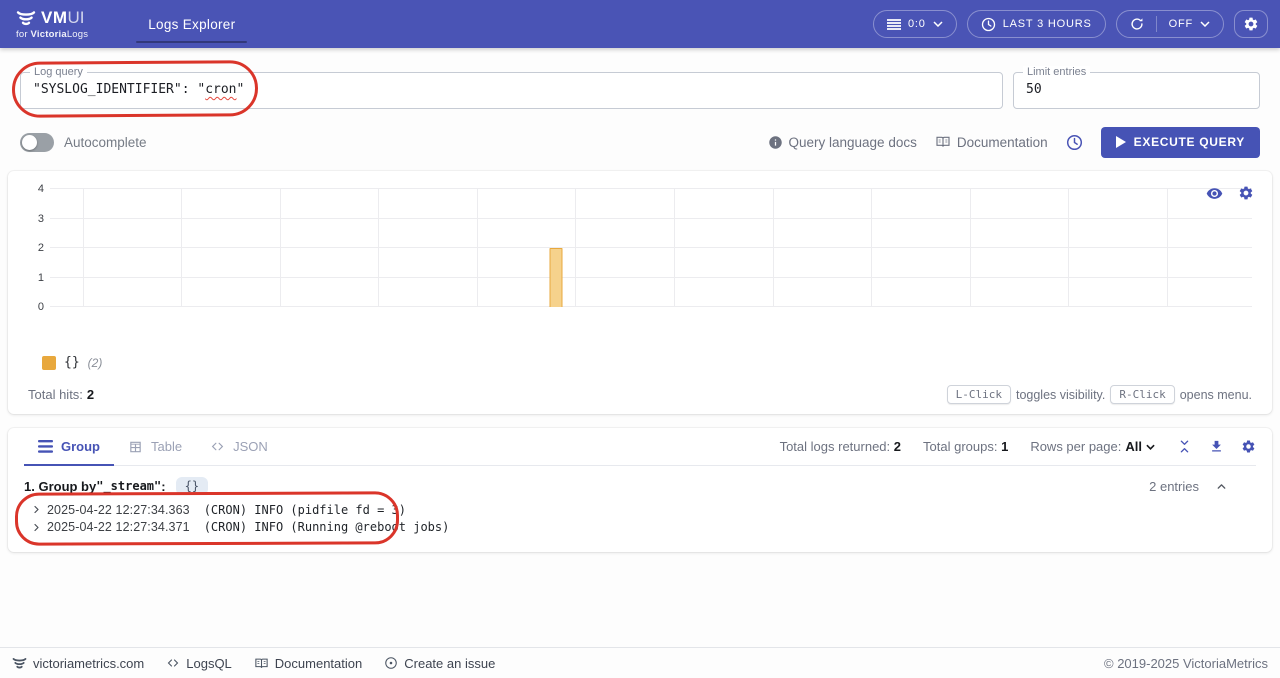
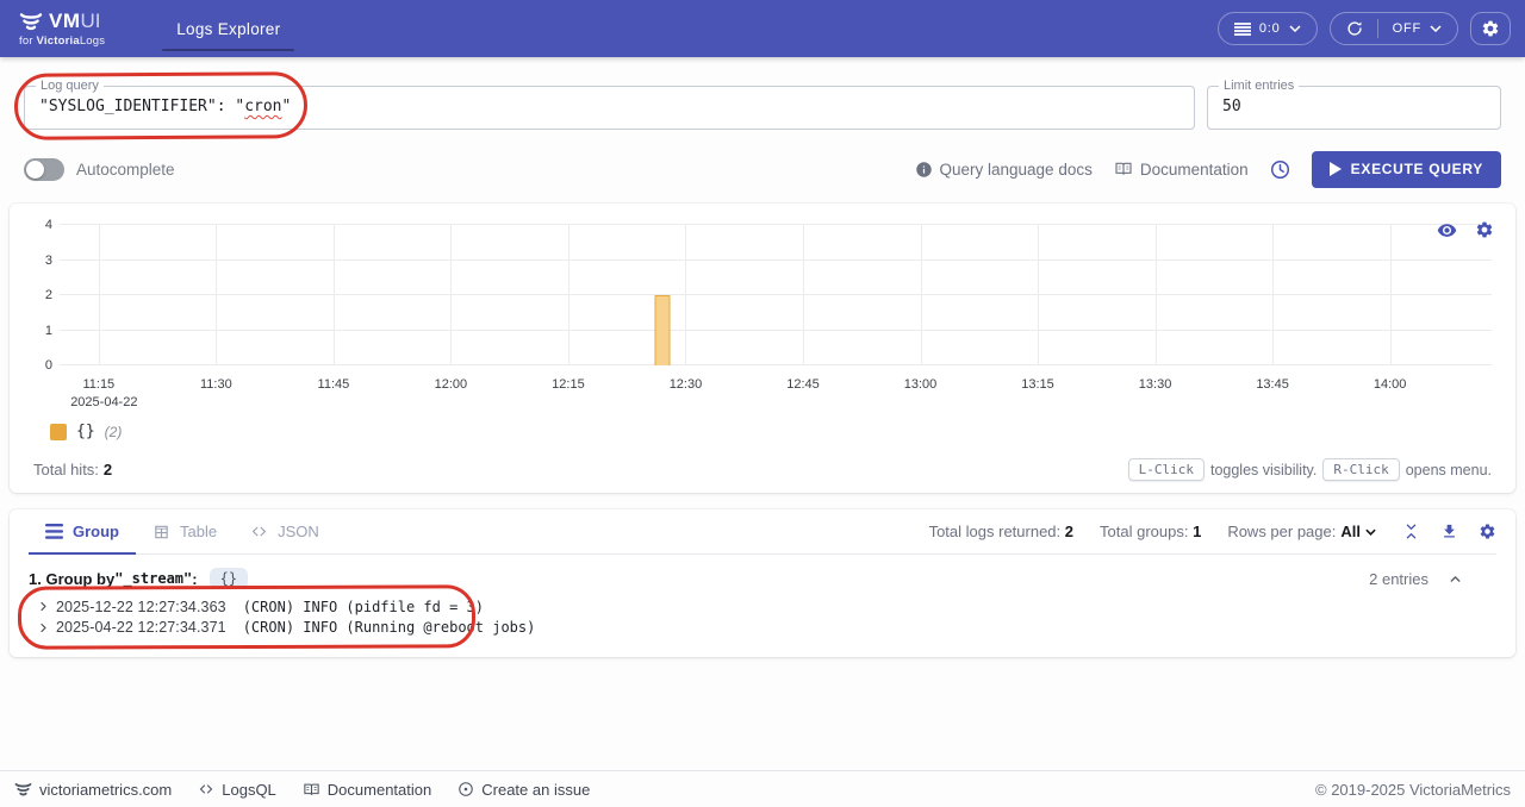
  VMUI
  for VictoriaLogs
  Logs Explorer
  0:0
- LAST 3 HOURS
  OFF
  Log query
  "SYSLOG_IDENTIFIER": "cron"
  Limit entries
  50
  Autocomplete
  Query language docs
  Documentation
  EXECUTE QUERY
  0
  1
  2
  3
  4
+ 11:15
+ 2025-04-22
+ 11:30
+ 11:45
+ 12:00
+ 12:15
+ 12:30
+ 12:45
+ 13:00
+ 13:15
+ 13:30
+ 13:45
+ 14:00
  {}
  (2)
  Total hits: 2
  L-Click
  toggles visibility.
  R-Click
  opens menu.
  Group
  Table
  JSON
  Total logs returned: 2
  Total groups: 1
  Rows per page:
  All
  1. Group by
  "_stream"
  :
  {}
  2 entries
- 2025-04-22 12:27:34.363
+ 2025-12-22 12:27:34.363
  (CRON) INFO (pidfile fd = 3)
  2025-04-22 12:27:34.371
  (CRON) INFO (Running @reboot jobs)
  victoriametrics.com
  LogsQL
  Documentation
  Create an issue
  © 2019-2025 VictoriaMetrics
